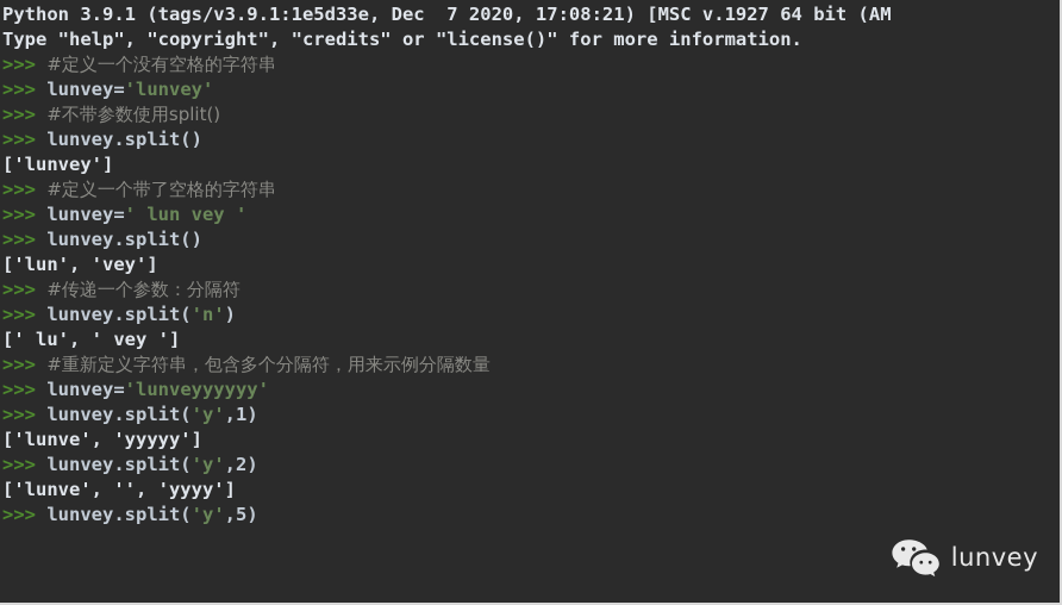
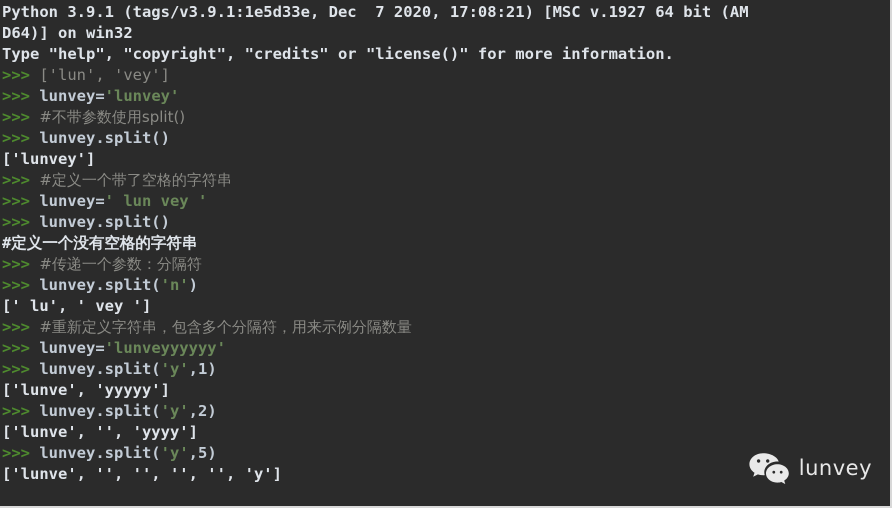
  Python 3.9.1 (tags/v3.9.1:1e5d33e, Dec 7 2020, 17:08:21) [MSC v.1927 64 bit (AM
+ D64)] on win32
  Type "help", "copyright", "credits" or "license()" for more information.
- >>> #定义一个没有空格的字符串
+ >>> ['lun', 'vey']
  >>> lunvey='lunvey'
  >>> #不带参数使用split()
  >>> lunvey.split()
  ['lunvey']
  >>> #定义一个带了空格的字符串
  >>> lunvey=' lun vey '
  >>> lunvey.split()
- ['lun', 'vey']
+ #定义一个没有空格的字符串
  >>> #传递一个参数：分隔符
  >>> lunvey.split('n')
  [' lu', ' vey ']
  >>> #重新定义字符串，包含多个分隔符，用来示例分隔数量
  >>> lunvey='lunveyyyyyy'
  >>> lunvey.split('y',1)
  ['lunve', 'yyyyy']
  >>> lunvey.split('y',2)
  ['lunve', '', 'yyyy']
  >>> lunvey.split('y',5)
+ ['lunve', '', '', '', '', 'y']
  lunvey
